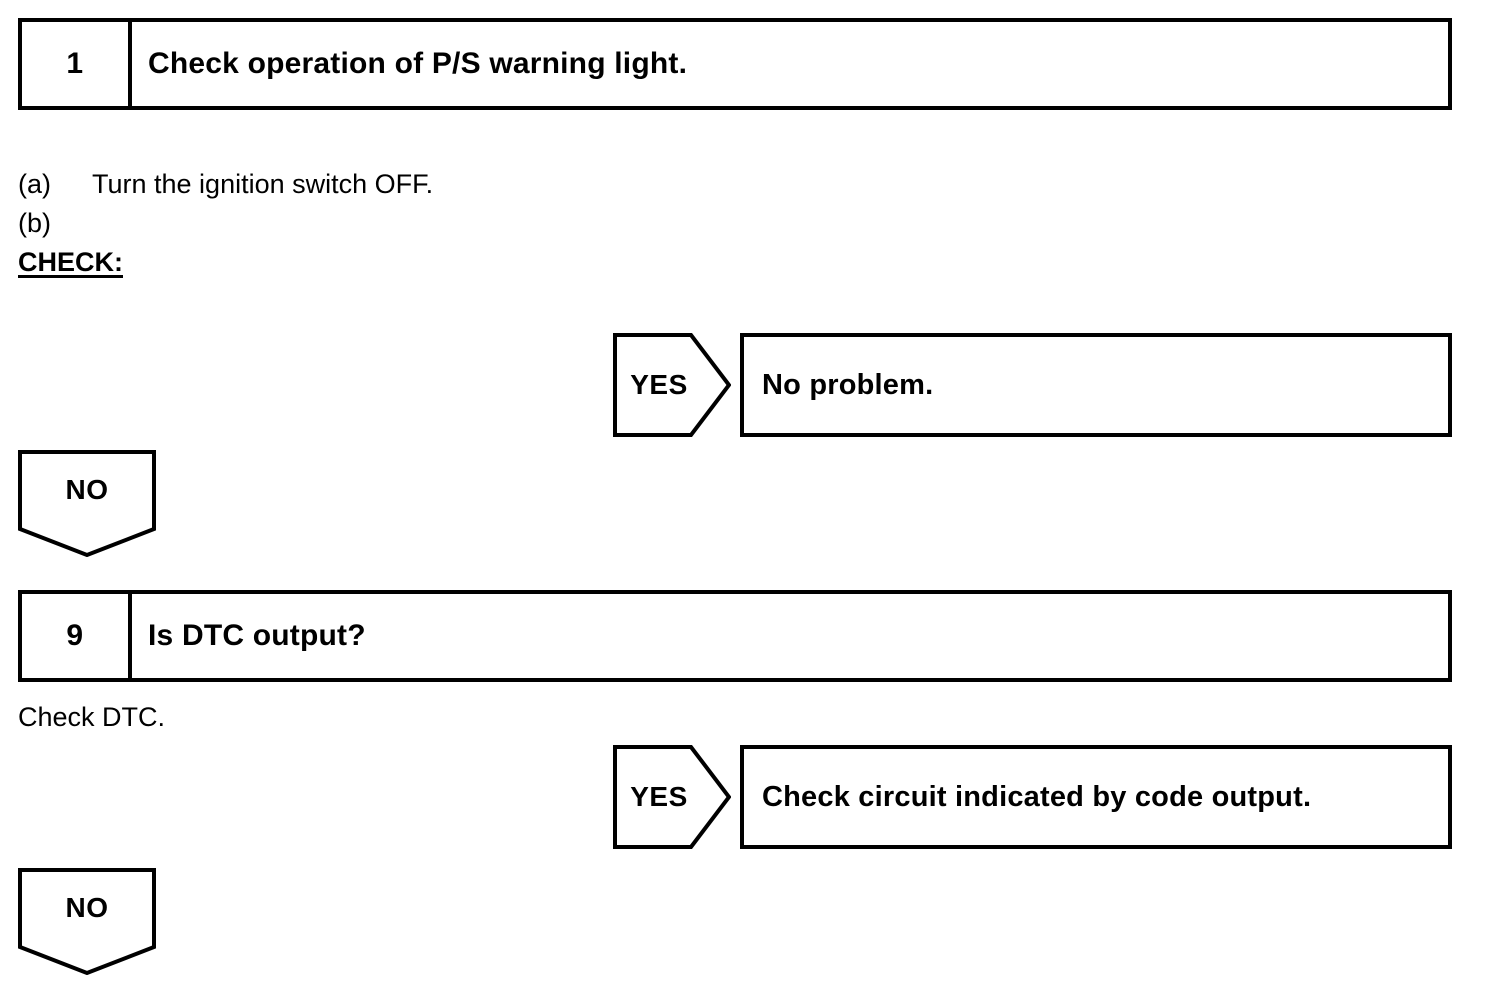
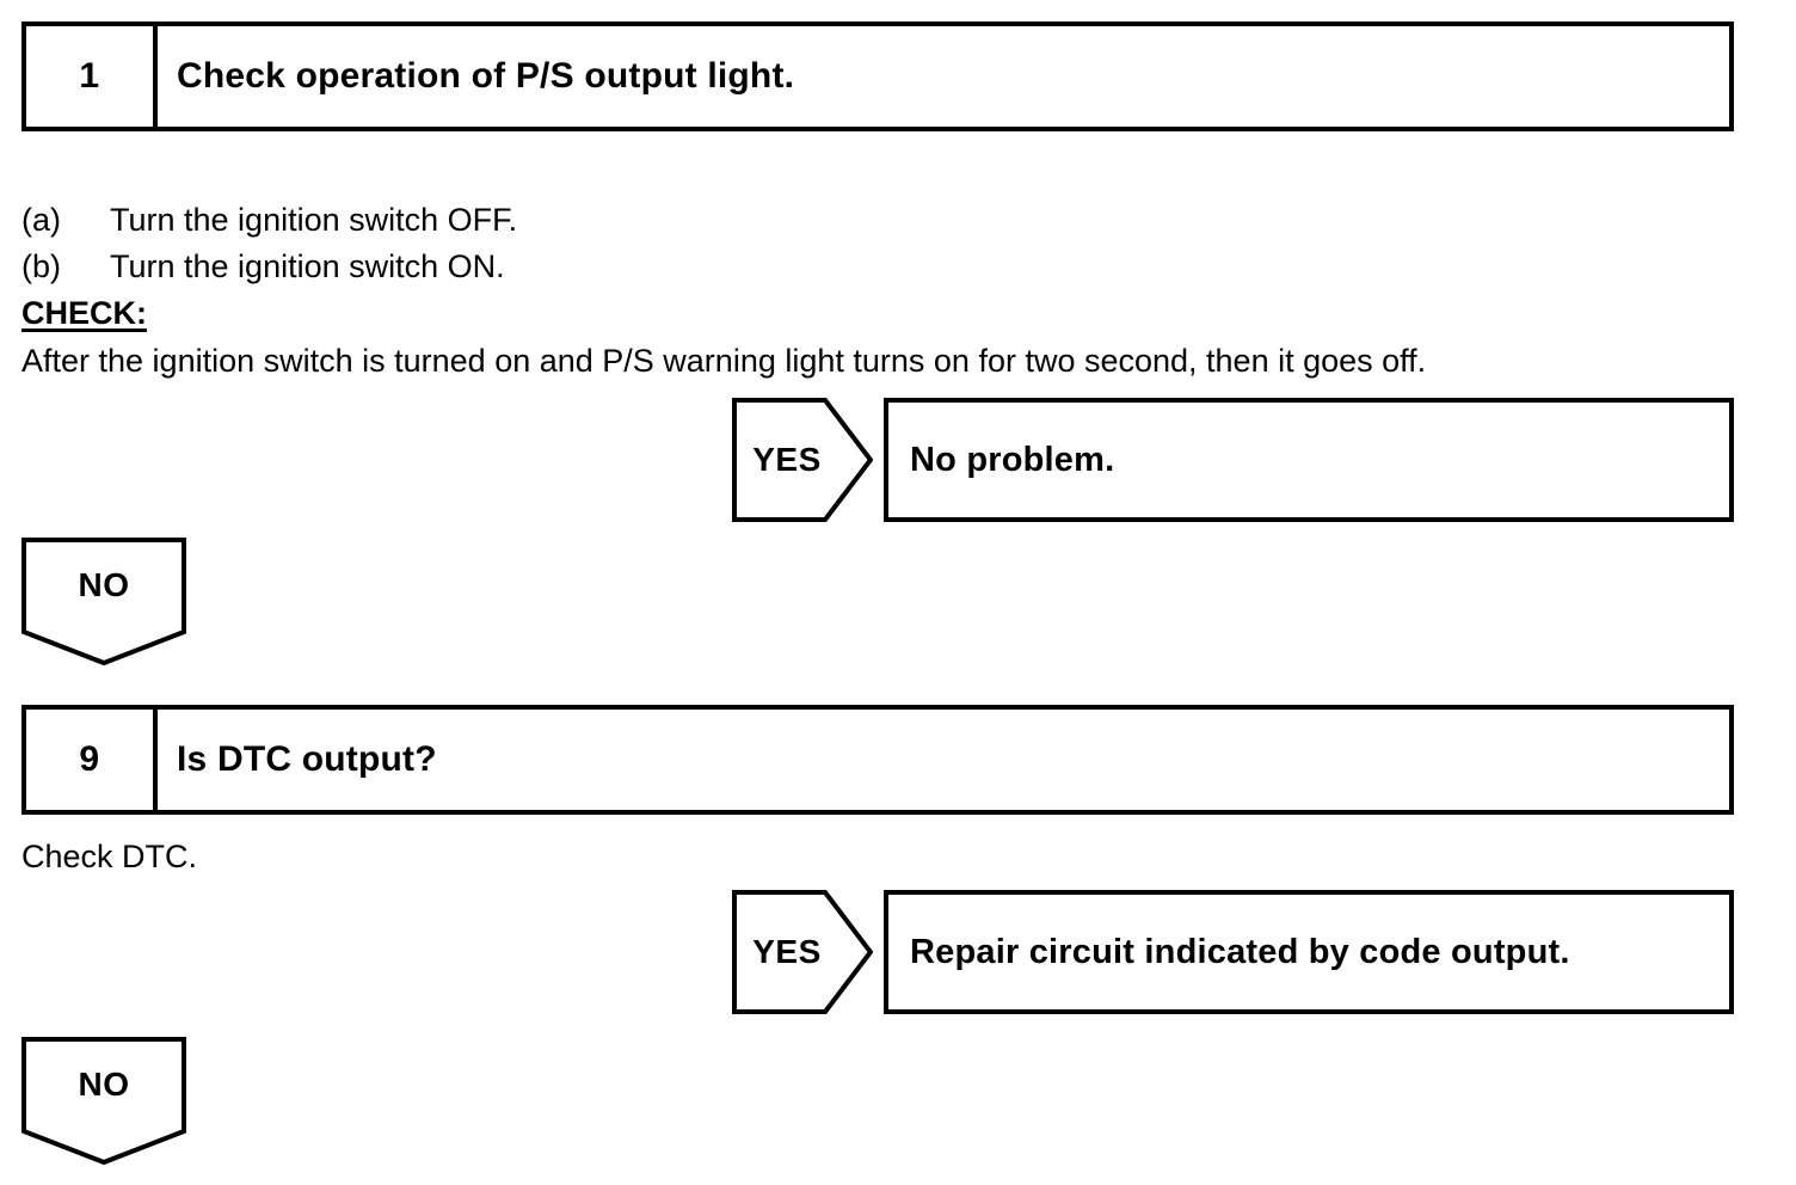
  1
- Check operation of P/S warning light.
+ Check operation of P/S output light.
  (a)
  Turn the ignition switch OFF.
  (b)
+ Turn the ignition switch ON.
  CHECK:
+ After the ignition switch is turned on and P/S warning light turns on for two second, then it goes off.
  YES
  No problem.
  NO
  9
  Is DTC output?
  Check DTC.
  YES
- Check circuit indicated by code output.
+ Repair circuit indicated by code output.
  NO
